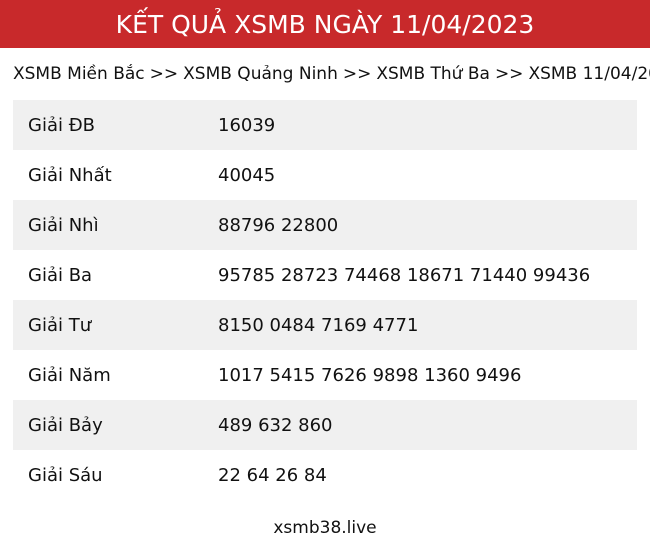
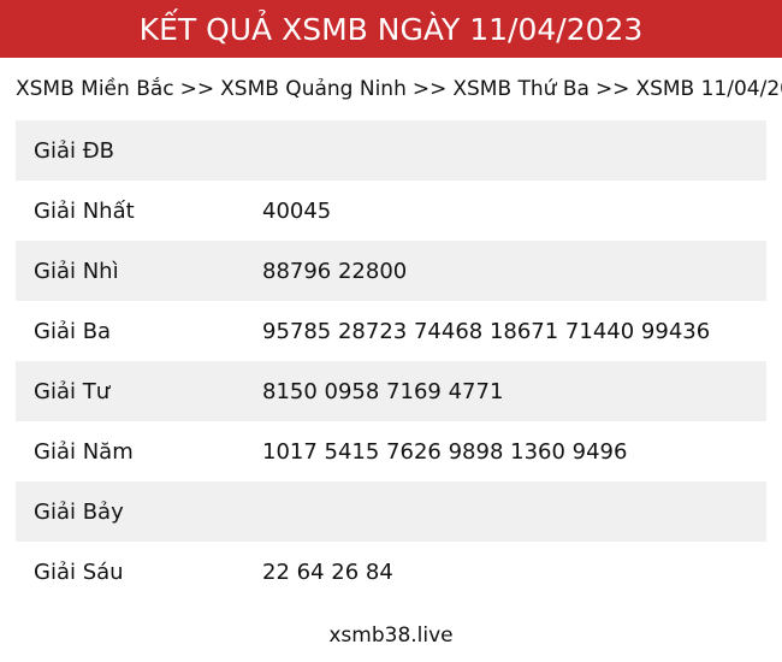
  KẾT QUẢ XSMB NGÀY 11/04/2023
  XSMB Miền Bắc
  >>
  XSMB Quảng Ninh
  >>
  XSMB Thứ Ba
  >>
  XSMB 11/04/2
  Giải ĐB
- 16039
  Giải Nhất
  40045
  Giải Nhì
  88796 22800
  Giải Ba
  95785 28723 74468 18671 71440 99436
  Giải Tư
- 8150 0484 7169 4771
+ 8150 0958 7169 4771
  Giải Năm
  1017 5415 7626 9898 1360 9496
  Giải Bảy
- 489 632 860
  Giải Sáu
  22 64 26 84
  xsmb38.live
